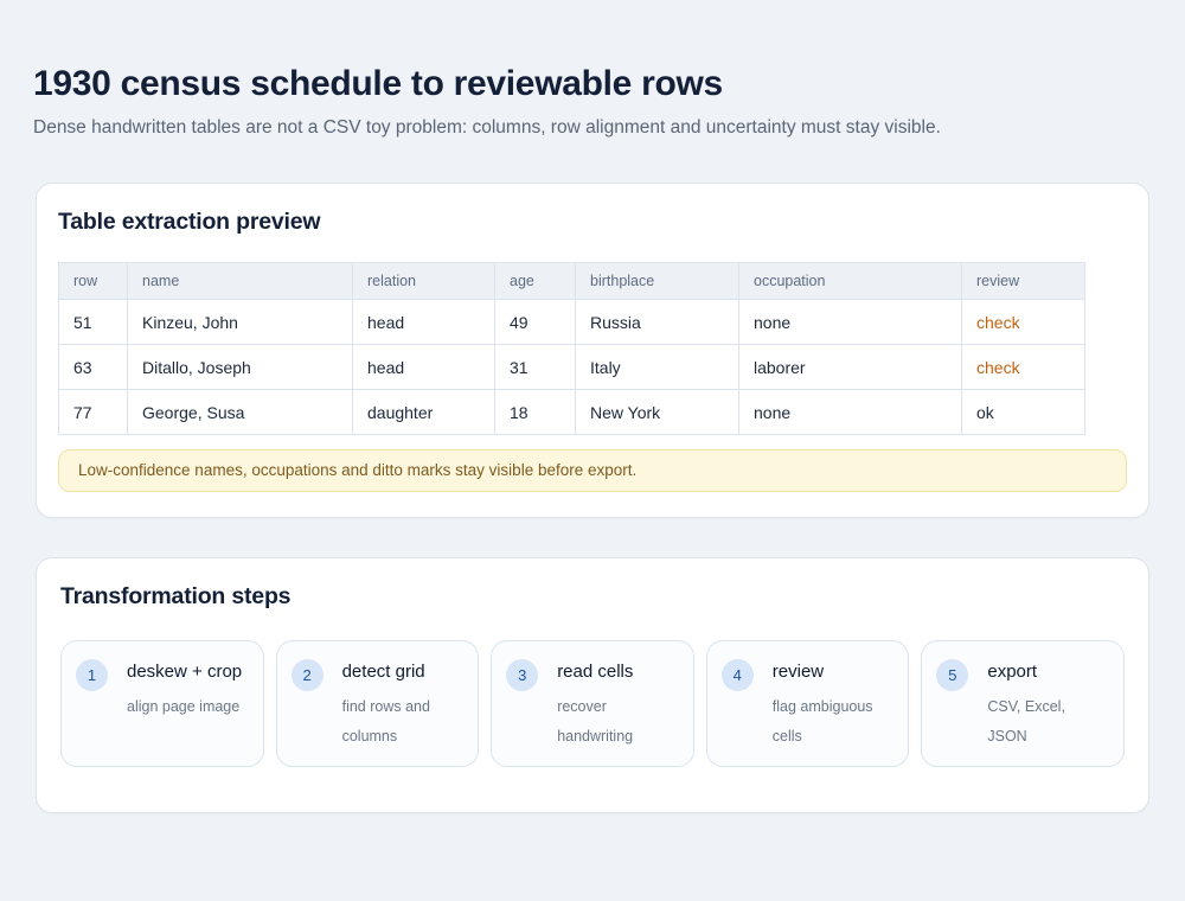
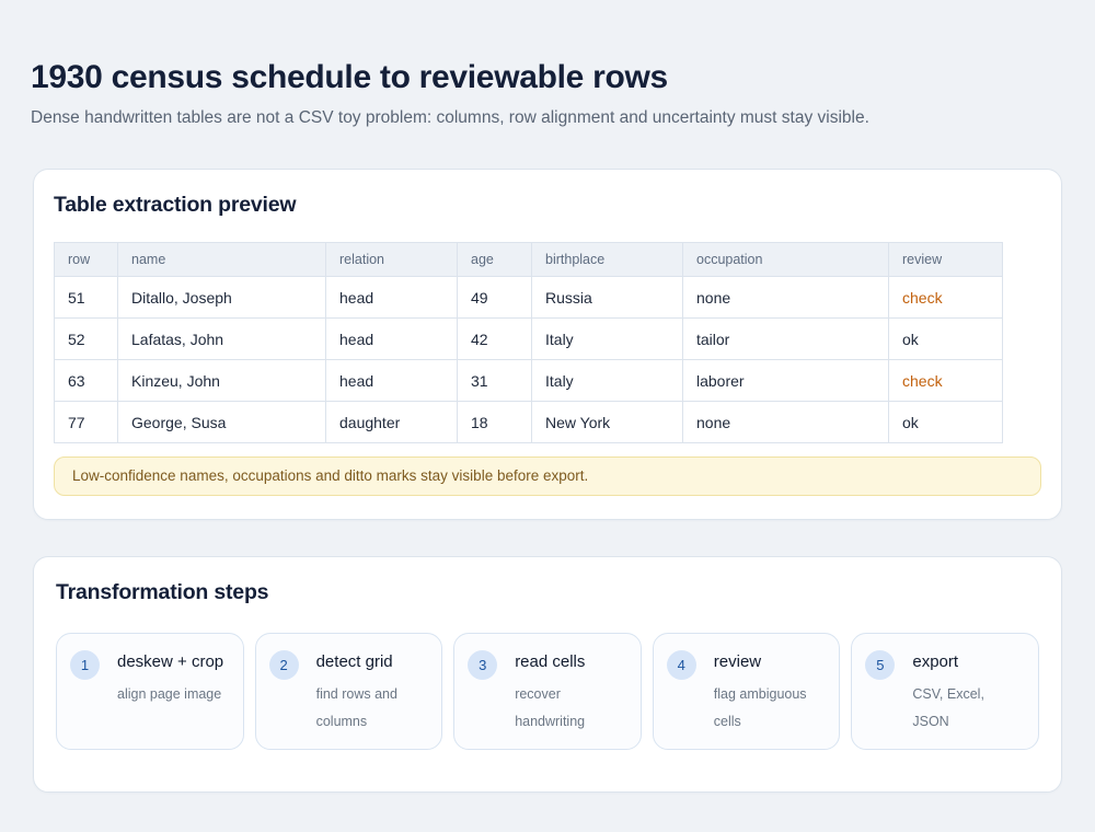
  1930 census schedule to reviewable rows
  Dense handwritten tables are not a CSV toy problem: columns, row alignment and uncertainty must stay visible.
  Table extraction preview
  row	name	relation	age	birthplace	occupation	review
- 51	Kinzeu, John	head	49	Russia	none	check
+ 51	Ditallo, Joseph	head	49	Russia	none	check
+ 52	Lafatas, John	head	42	Italy	tailor	ok
- 63	Ditallo, Joseph	head	31	Italy	laborer	check
+ 63	Kinzeu, John	head	31	Italy	laborer	check
  77	George, Susa	daughter	18	New York	none	ok
  Low-confidence names, occupations and ditto marks stay visible before export.
  Transformation steps
  1
  deskew + crop
  align page image
  2
  detect grid
  find rows and columns
  3
  read cells
  recover handwriting
  4
  review
  flag ambiguous cells
  5
  export
  CSV, Excel, JSON
